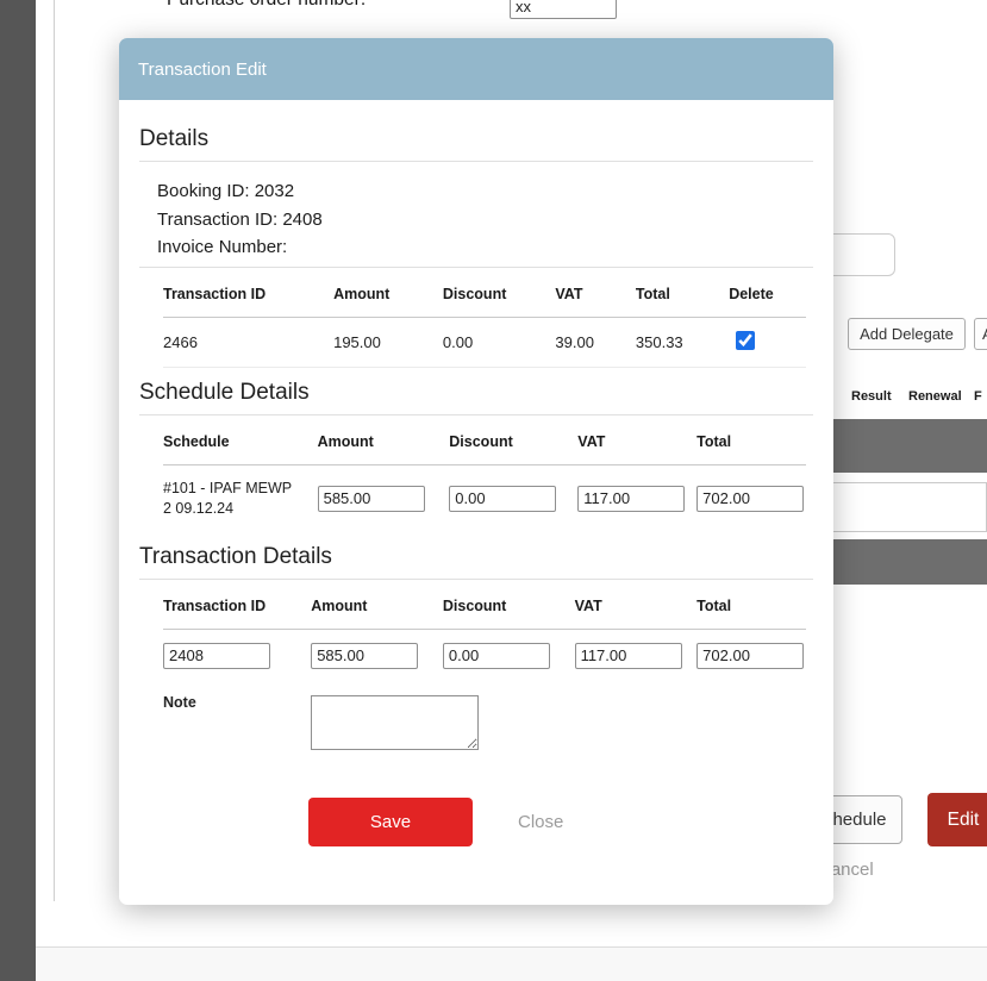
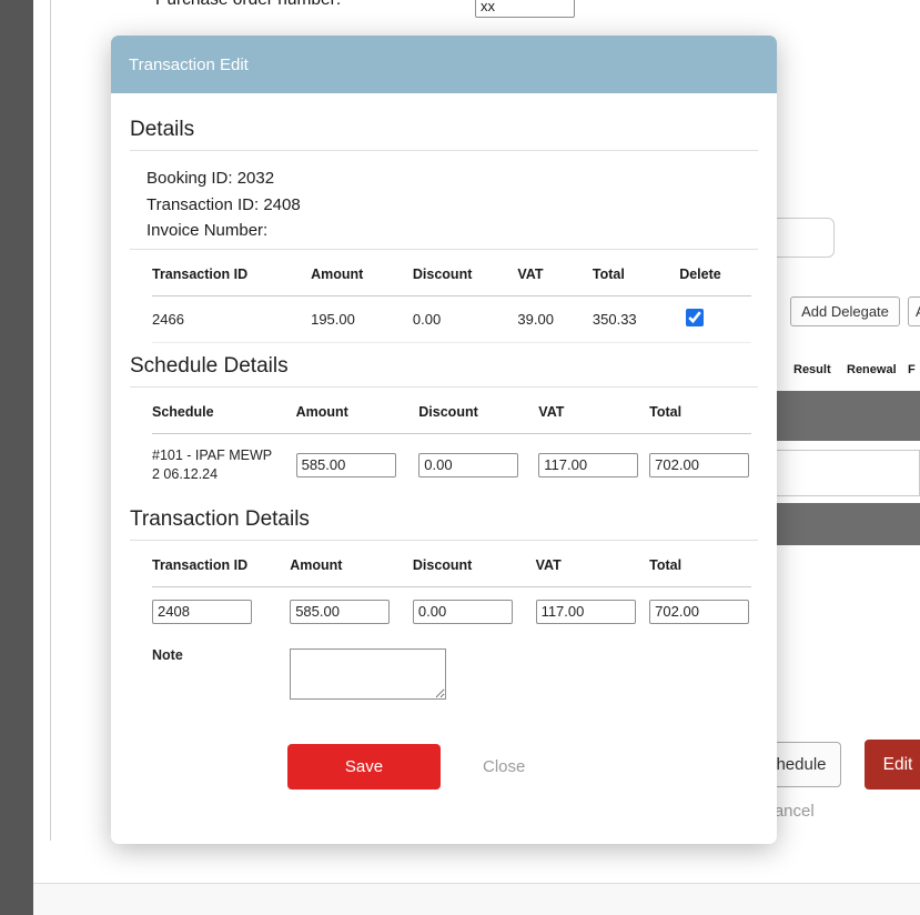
  xx
  Add Delegate
  Result
  Renewal
  F
  hedule
  Edit
  ancel
  Transaction Edit
  Details
  Booking ID: 2032
  Transaction ID: 2408
  Invoice Number:
  Transaction ID	Amount	Discount	VAT	Total	Delete
  2466	195.00	0.00	39.00	350.33
  Schedule Details
  Schedule	Amount	Discount	VAT	Total
- #101 - IPAF MEWP 2 09.12.24	585.00	0.00	117.00	702.00
+ #101 - IPAF MEWP 2 06.12.24	585.00	0.00	117.00	702.00
  Transaction Details
  Transaction ID	Amount	Discount	VAT	Total
  2408	585.00	0.00	117.00	702.00
  Note
  Save
  Close
